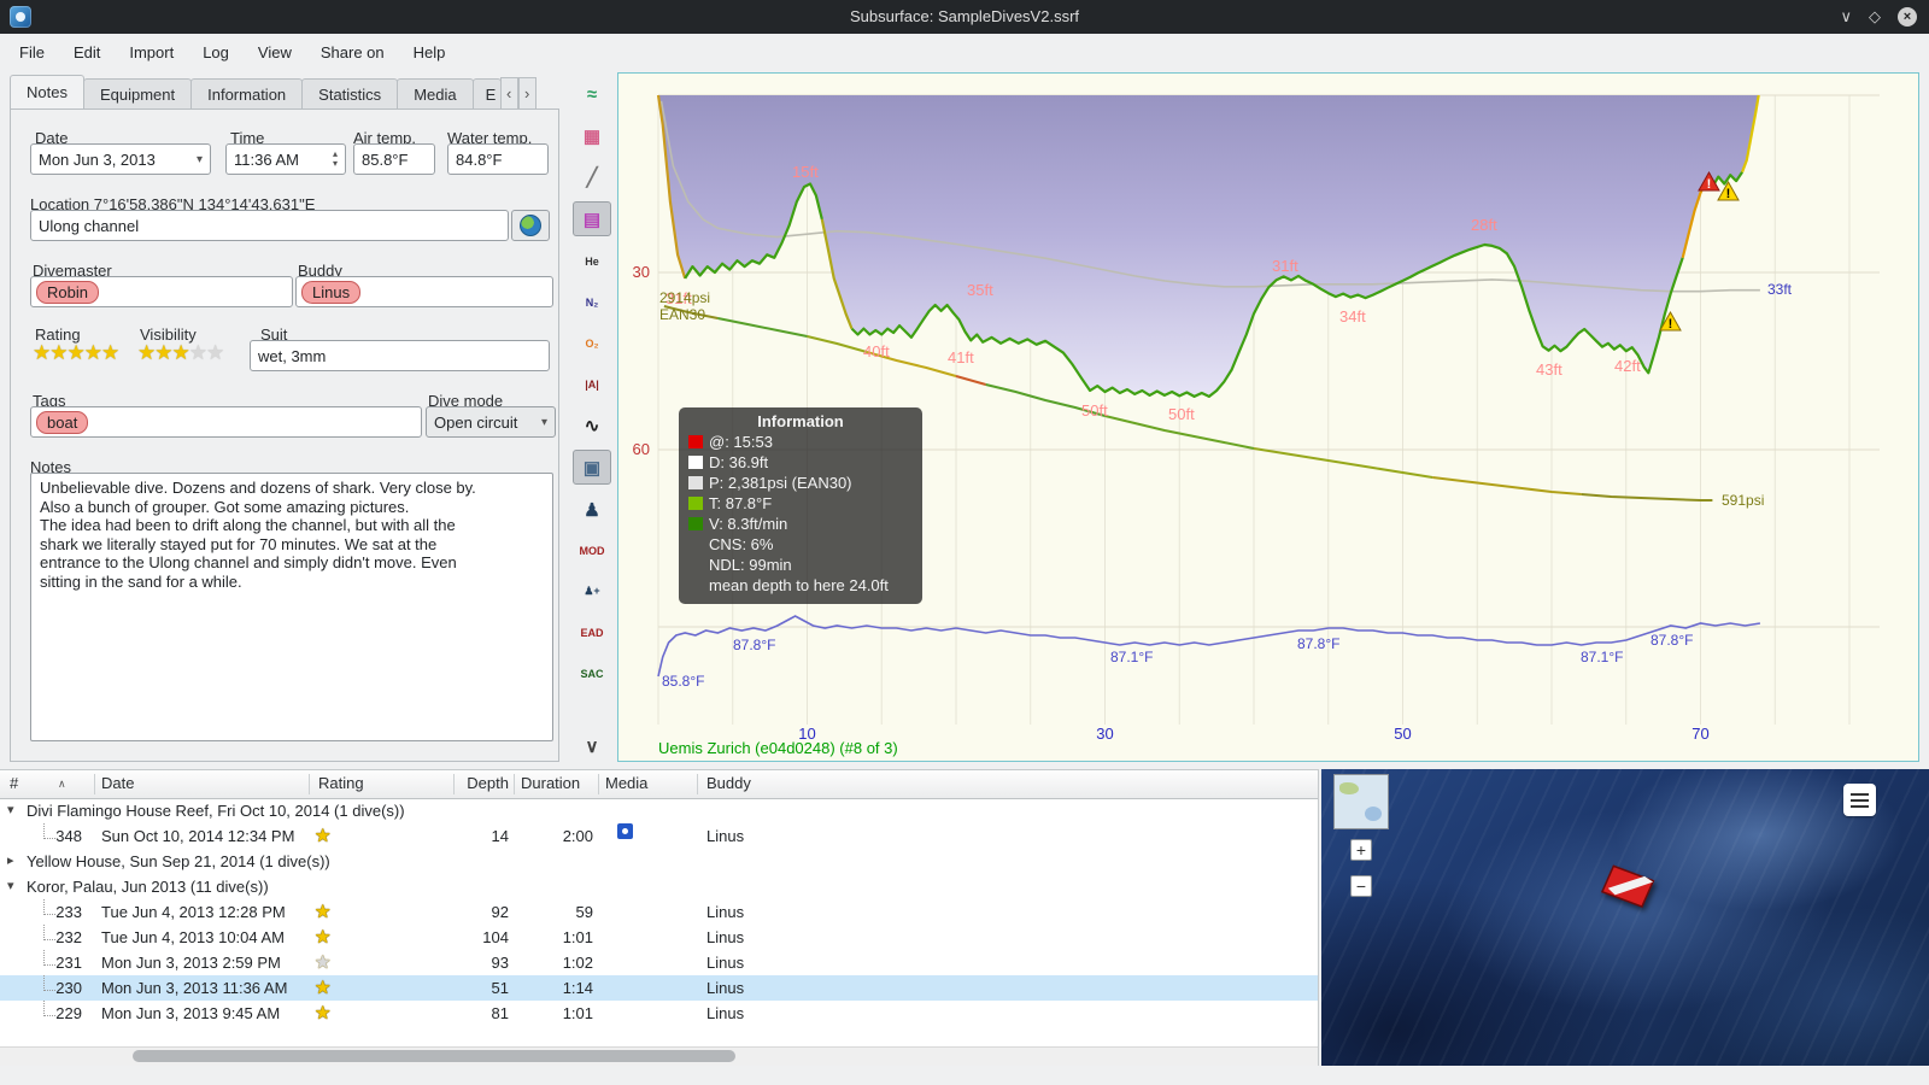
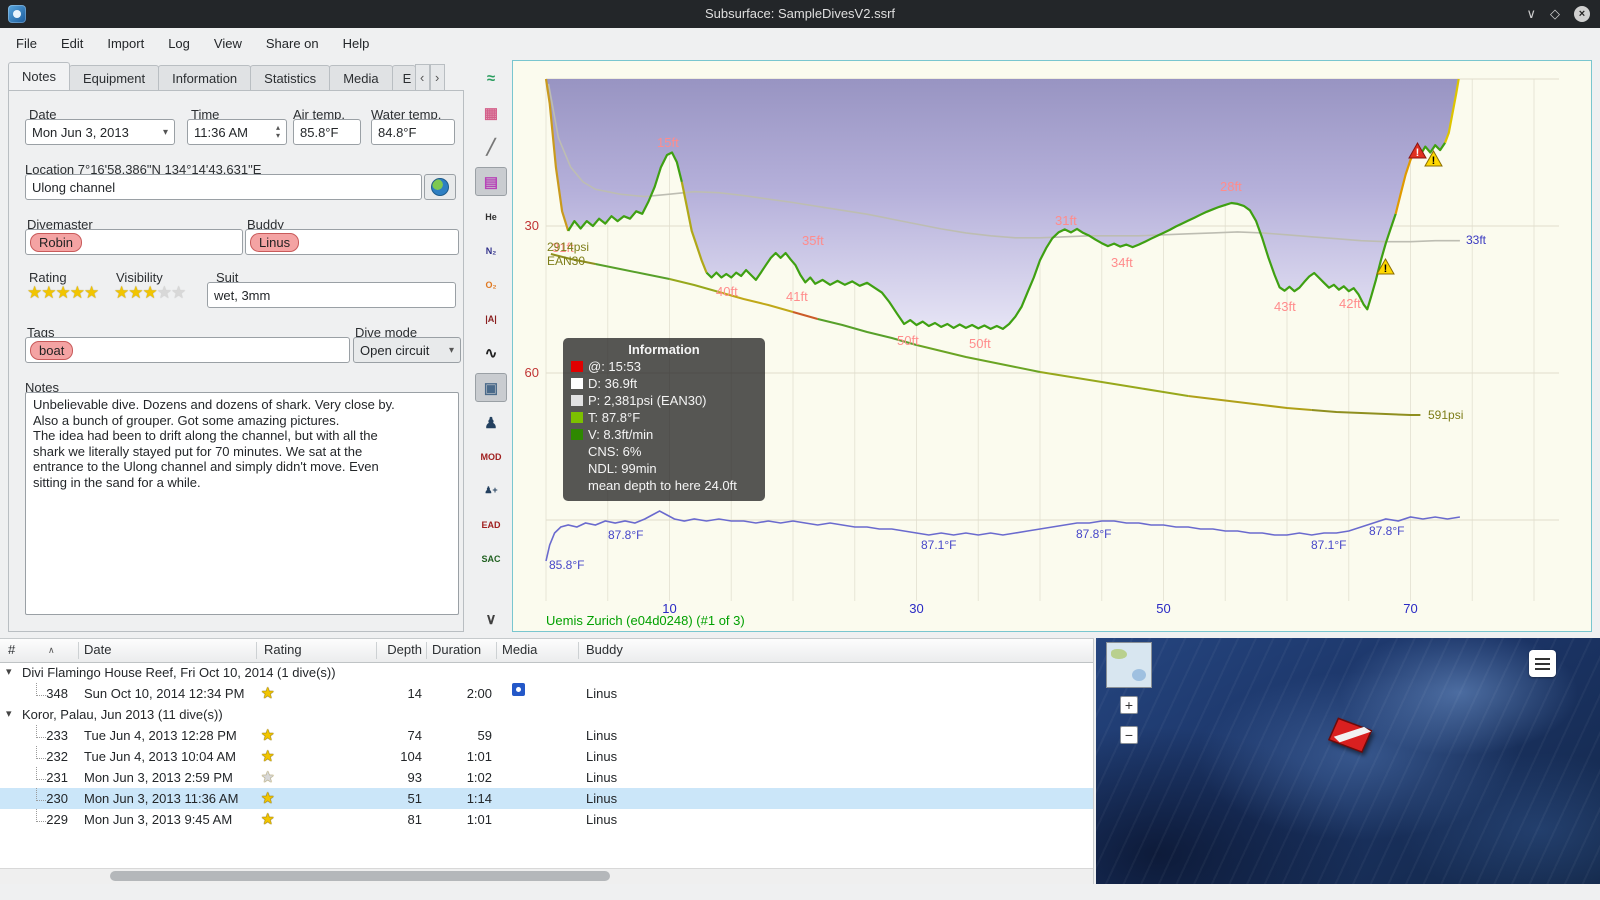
  Subsurface: SampleDivesV2.ssrf
  ∨
  ◇
  ×
  File
  Edit
  Import
  Log
  View
  Share on
  Help
  Notes
  Equipment
  Information
  Statistics
  Media
  E
  ‹
  ›
  Date
  Mon Jun 3, 2013
  ▾
  Time
  11:36 AM
  ▴
  ▾
  Air temp.
  85.8°F
  Water temp.
  84.8°F
  Location 7°16'58.386"N 134°14'43.631"E
  Ulong channel
  Divemaster
  Buddy
  Robin
  Linus
  Rating
  Visibility
  Suit
  ★★★★★
  ★★★★★
  wet, 3mm
  Tags
  Dive mode
  boat
  Open circuit
  ▾
  Notes
  Unbelievable dive. Dozens and dozens of shark. Very close by.
  Also a bunch of grouper. Got some amazing pictures.
  The idea had been to drift along the channel, but with all the
  shark we literally stayed put for 70 minutes. We sat at the
  entrance to the Ulong channel and simply didn't move. Even
  sitting in the sand for a while.
  ≈
  ▦
  ╱
  ▤
  He
  N₂
  O₂
  |A|
  ∿
  ▣
  ♟
  MOD
  ♟+
  EAD
  SAC
  ∨
  15ft
  31ft
  40ft
  41ft
  35ft
  50ft
  50ft
  31ft
  34ft
  28ft
  43ft
  42ft
  85.8°F
  87.8°F
  87.1°F
  87.8°F
  87.1°F
  87.8°F
  10
  30
  50
  70
  30
  60
  2914psi
  EAN30
  591psi
  33ft
- Uemis Zurich (e04d0248) (#8 of 3)
+ Uemis Zurich (e04d0248) (#1 of 3)
  !
  !
  !
  Information
  @: 15:53
  D: 36.9ft
  P: 2,381psi (EAN30)
  T: 87.8°F
  V: 8.3ft/min
  CNS: 6%
  NDL: 99min
  mean depth to here 24.0ft
  #
  ∧
  Date
  Rating
  Depth
  Duration
  Media
  Buddy
  ▾
  Divi Flamingo House Reef, Fri Oct 10, 2014 (1 dive(s))
  348
  Sun Oct 10, 2014 12:34 PM
  ★
  14
  2:00
  Linus
- ▸
- Yellow House, Sun Sep 21, 2014 (1 dive(s))
  ▾
  Koror, Palau, Jun 2013 (11 dive(s))
  233
  Tue Jun 4, 2013 12:28 PM
  ★
- 92
+ 74
  59
  Linus
  232
  Tue Jun 4, 2013 10:04 AM
  ★
  104
  1:01
  Linus
  231
  Mon Jun 3, 2013 2:59 PM
  ★
  93
  1:02
  Linus
  230
  Mon Jun 3, 2013 11:36 AM
  ★
  51
  1:14
  Linus
  229
  Mon Jun 3, 2013 9:45 AM
  ★
  81
  1:01
  Linus
  +
  −
